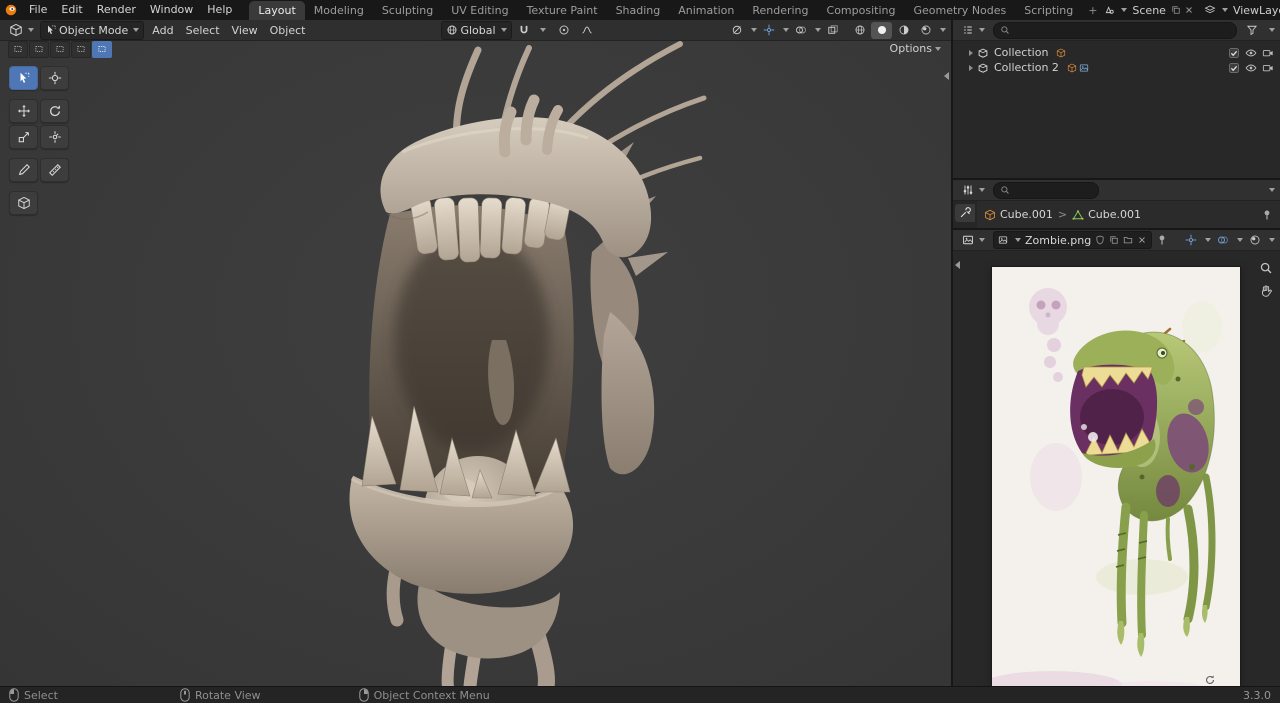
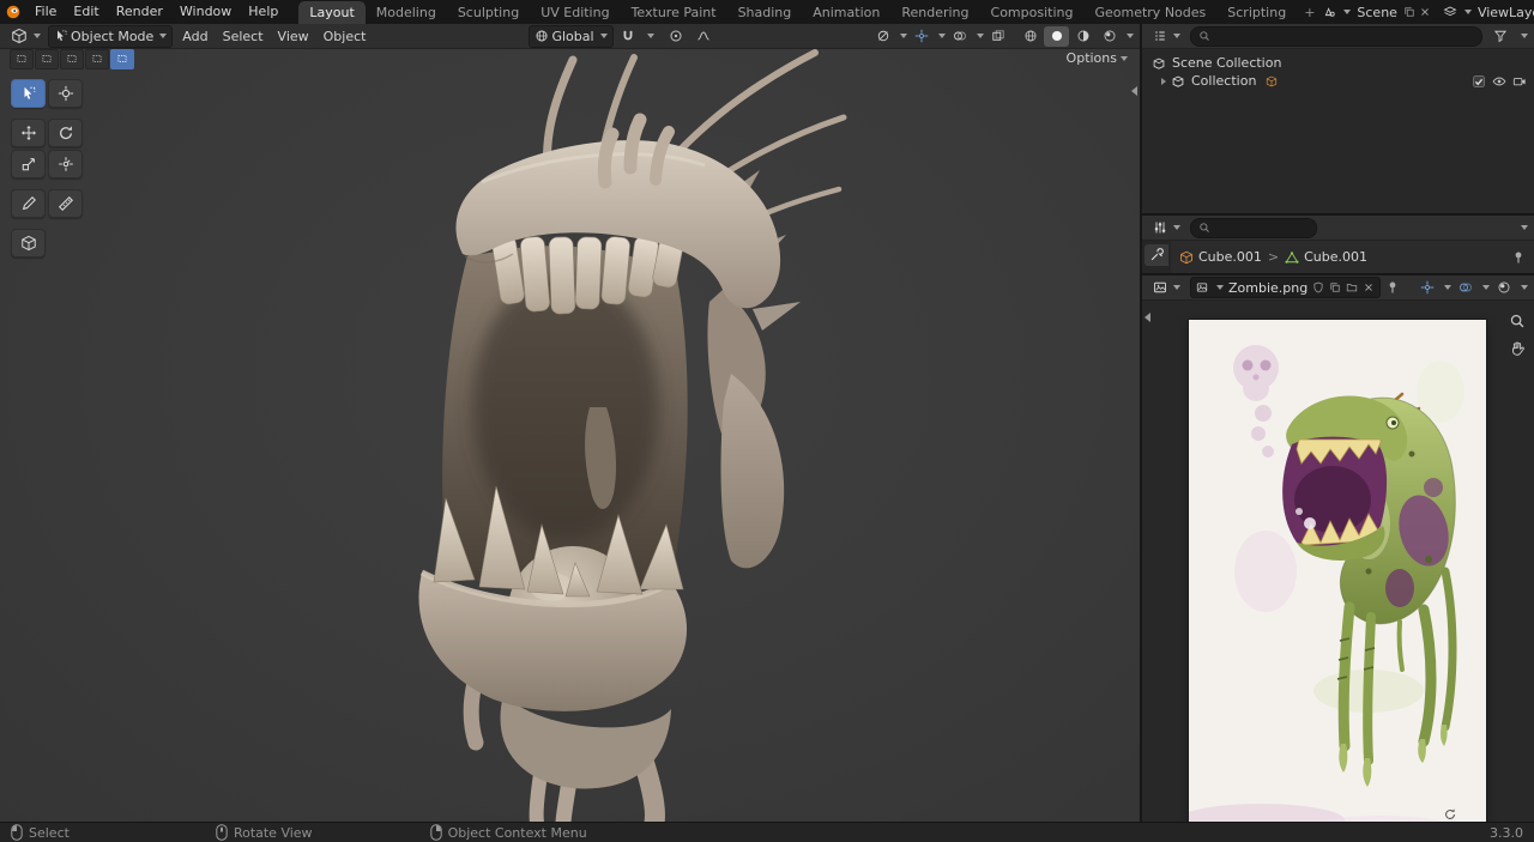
  File
  Edit
  Render
  Window
  Help
  Layout
  Modeling
  Sculpting
  UV Editing
  Texture Paint
  Shading
  Animation
  Rendering
  Compositing
  Geometry Nodes
  Scripting
  +
  Scene
  ViewLay
  Object Mode
  Add
  Select
  View
  Object
  Global
  Options
+ Scene Collection
  Collection
- Collection 2
  Cube.001
  >
  Cube.001
  Zombie.png
  Select
  Rotate View
  Object Context Menu
  3.3.0
